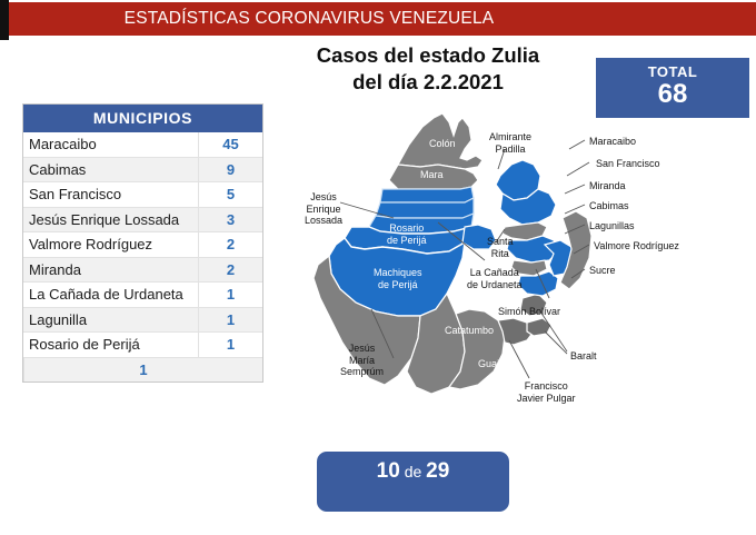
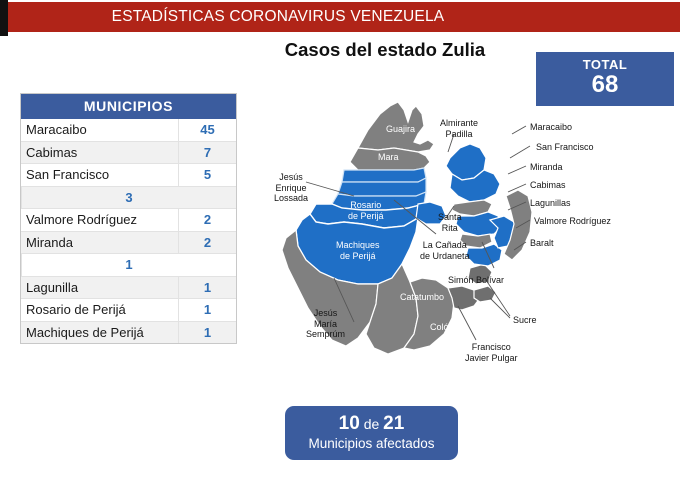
  ESTADÍSTICAS CORONAVIRUS VENEZUELA
  Casos del estado Zulia
- del día 2.2.2021
  TOTAL
  68
  MUNICIPIOS
  Maracaibo
  45
  Cabimas
- 9
+ 7
  San Francisco
  5
- Jesús Enrique Lossada
  3
  Valmore Rodríguez
  2
  Miranda
  2
- La Cañada de Urdaneta
  1
  Lagunilla
  1
  Rosario de Perijá
  1
+ Machiques de Perijá
  1
- Colón
+ Guajira
  Mara
  Rosario
  de Perijá
  Machiques
  de Perijá
  Catatumbo
- Guajira
+ Colón
  Jesús
  Enrique
  Lossada
  Almirante
  Padilla
  Santa
  Rita
  La Cañada
  de Urdaneta
  Simón Bolívar
- Baralt
+ Sucre
  Jesús
  María
  Semprúm
  Francisco
  Javier Pulgar
  Maracaibo
  San Francisco
  Miranda
  Cabimas
  Lagunillas
  Valmore Rodríguez
- Sucre
+ Baralt
- 10 de 29
+ 10 de 21
+ Municipios afectados
